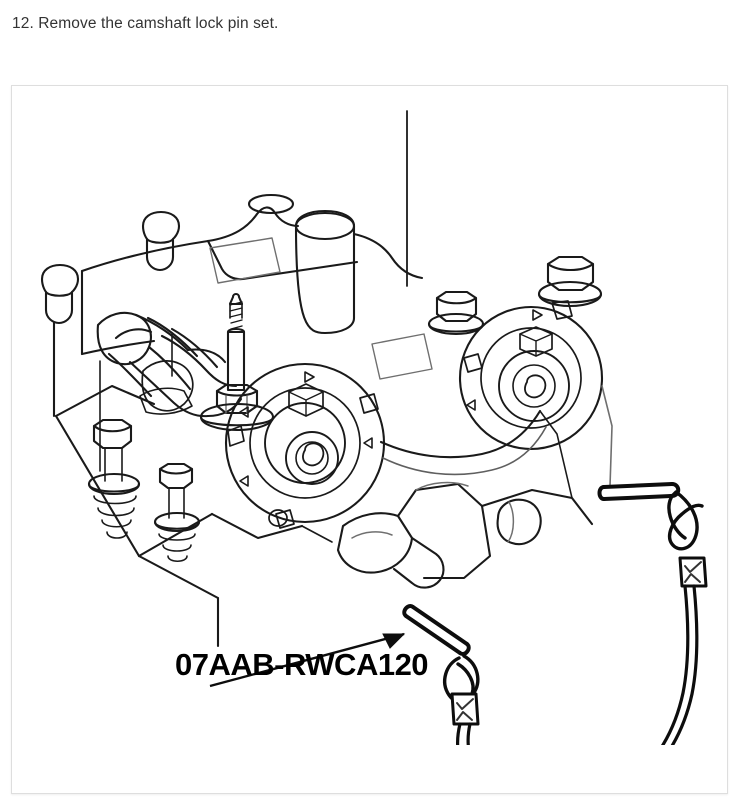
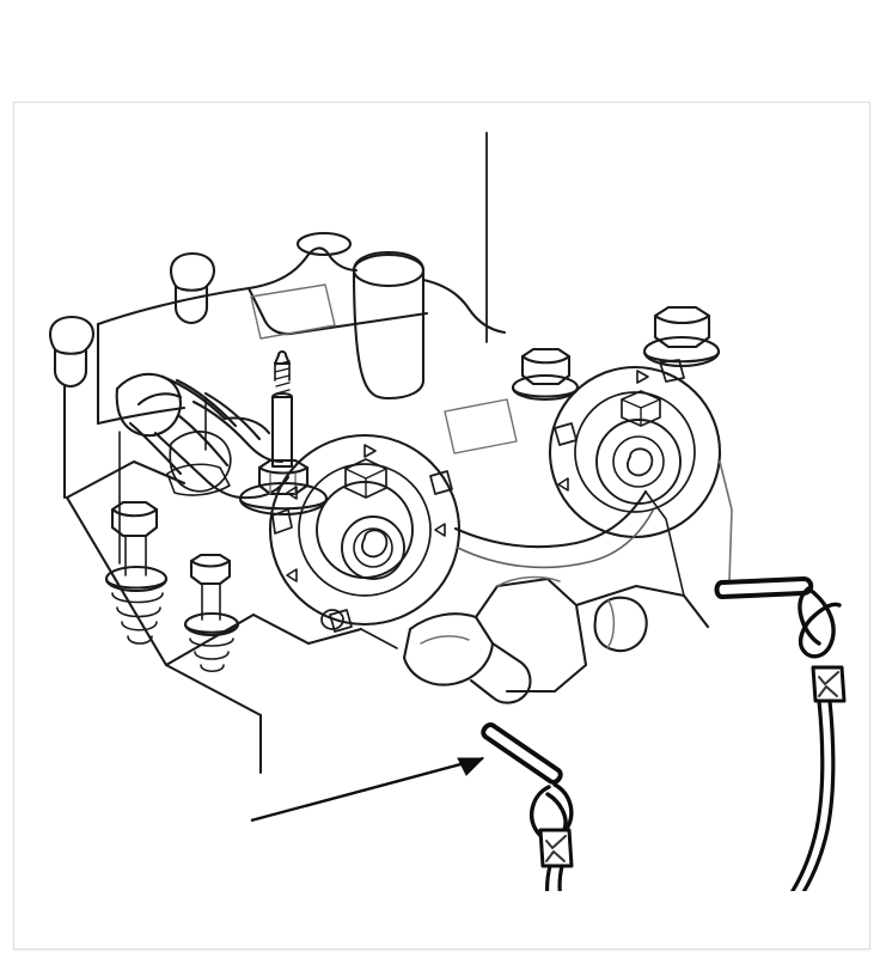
- 12. Remove the camshaft lock pin set.
- 07AAB-RWCA120
